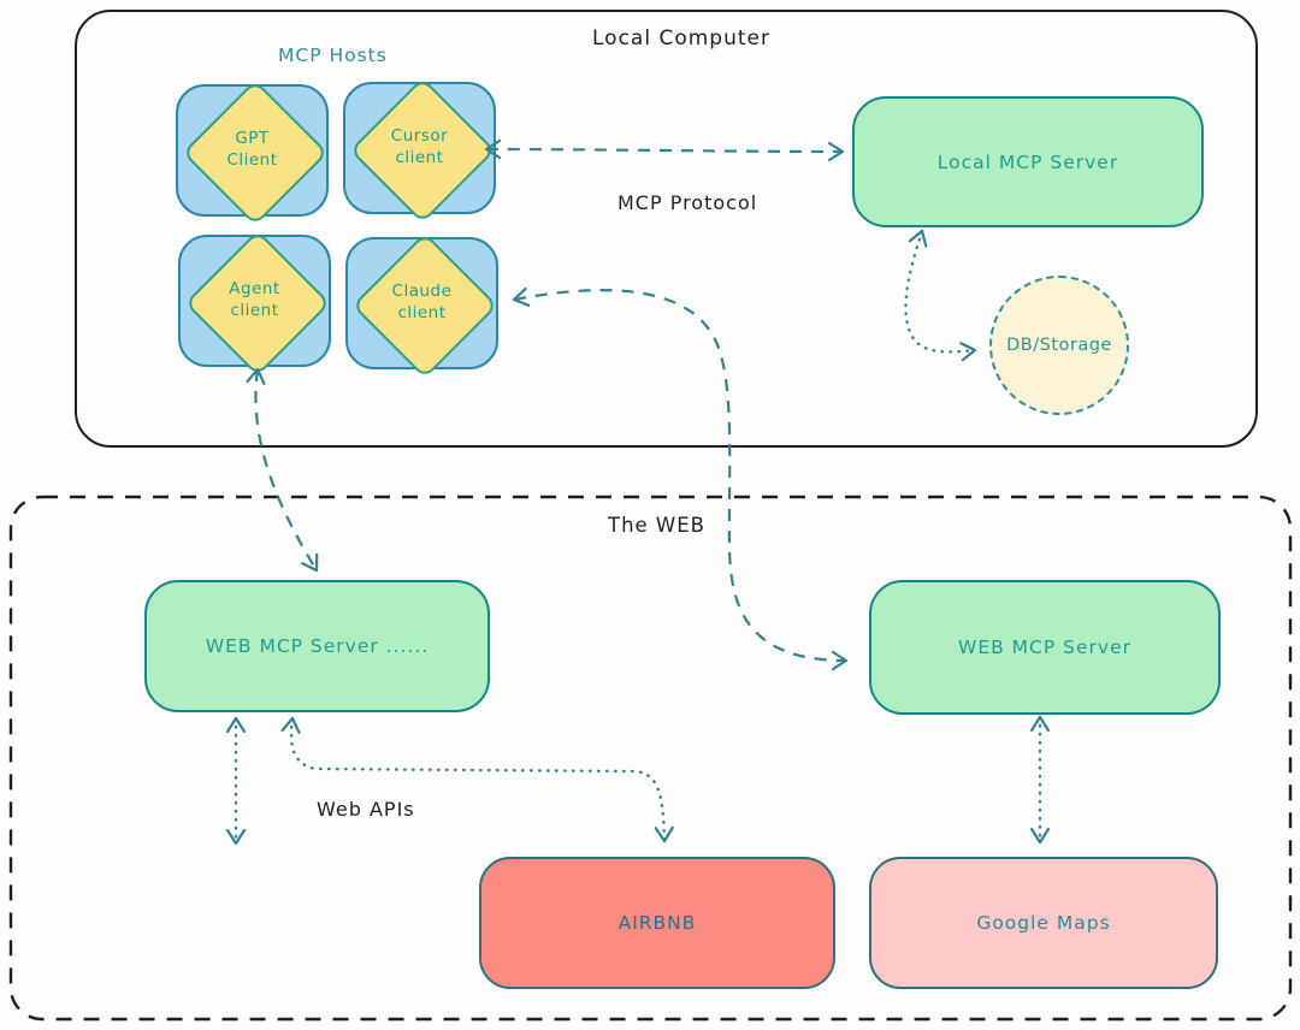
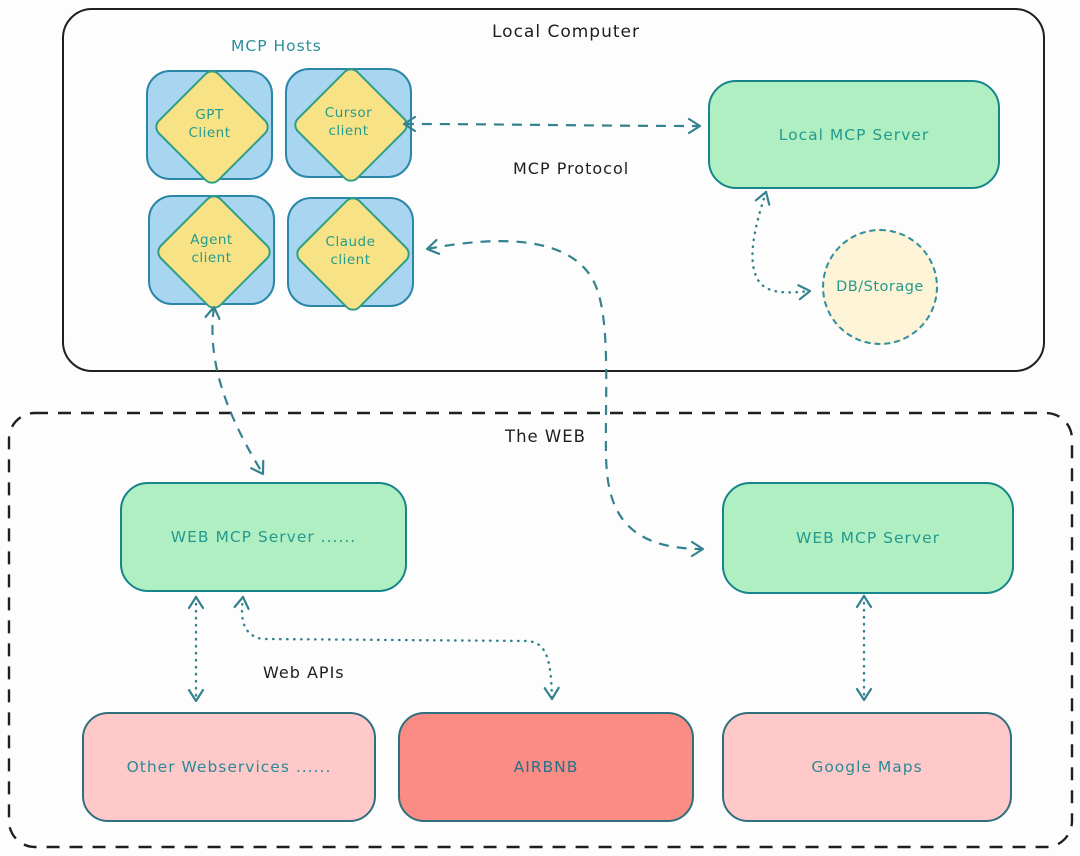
  Local Computer
  MCP Hosts
  MCP Protocol
  GPT
  Client
  Cursor
  client
  Agent
  client
  Claude
  client
  Local MCP Server
  DB/Storage
  The WEB
  Web APIs
  WEB MCP Server ......
  WEB MCP Server
+ Other Webservices ......
  AIRBNB
  Google Maps
